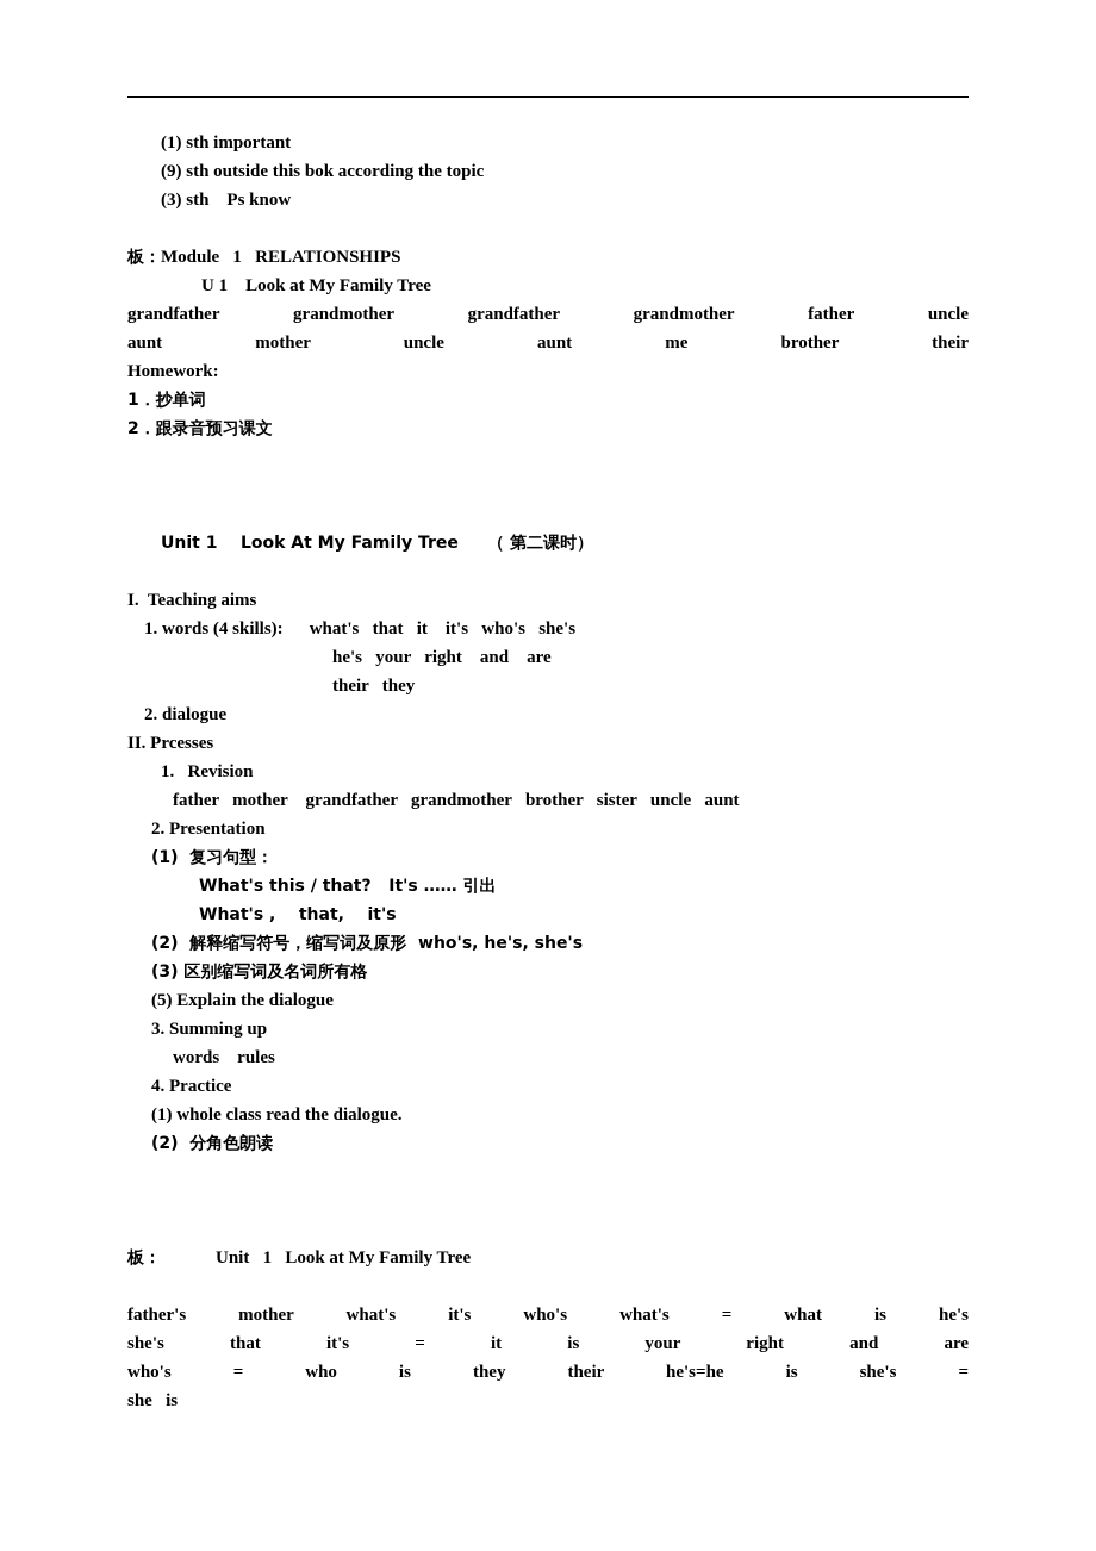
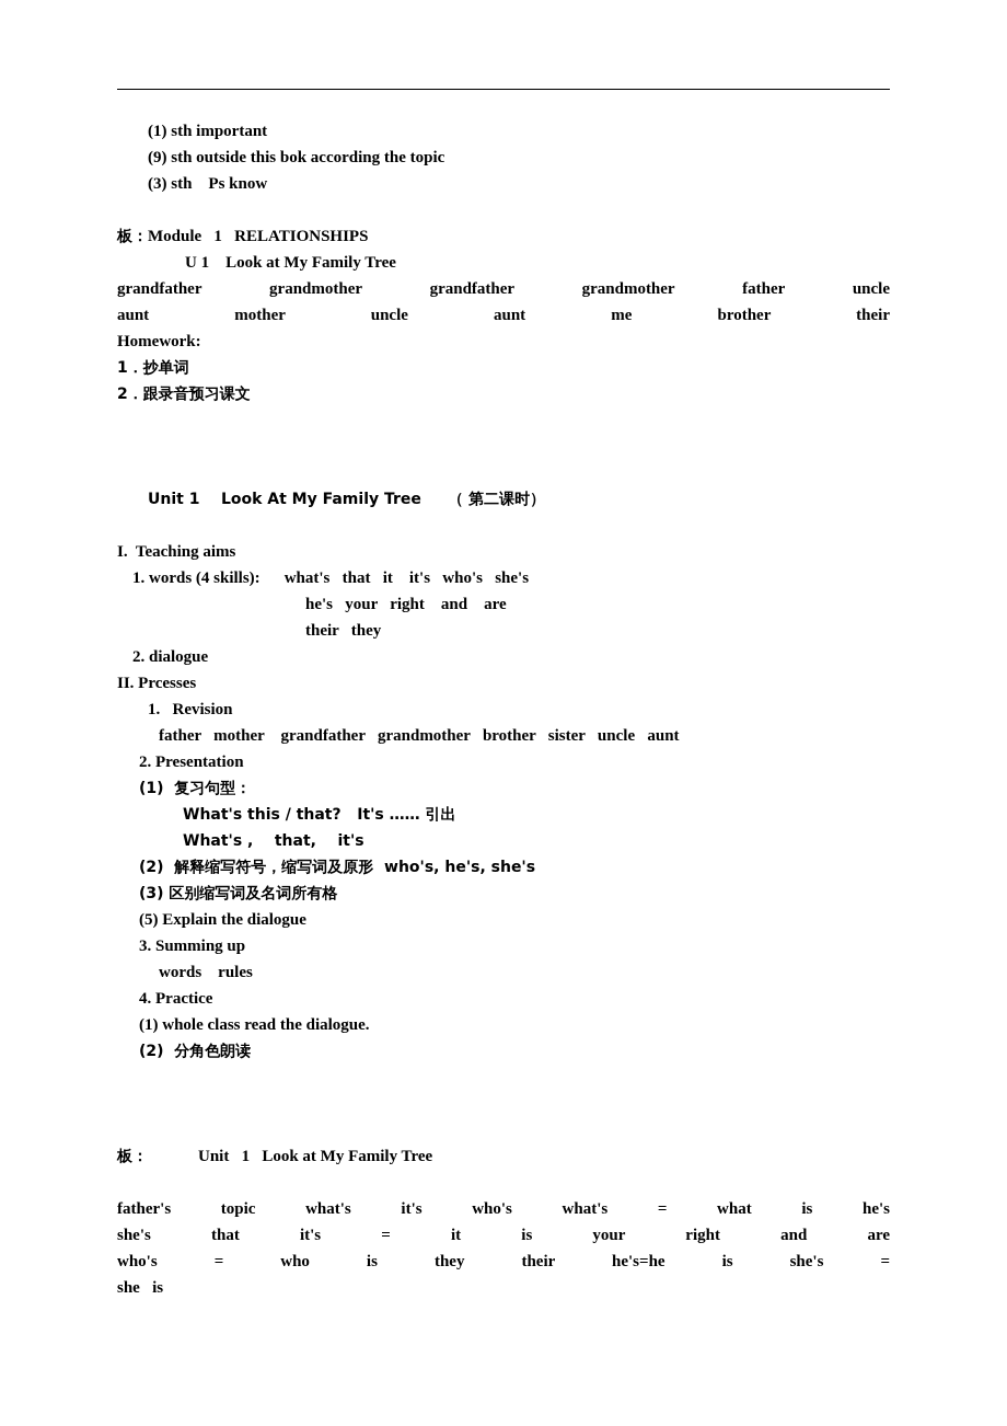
  (1) sth important
  (9) sth outside this bok according the topic
  (3) sth Ps know
  板：Module 1 RELATIONSHIPS
  U 1 Look at My Family Tree
  grandfather grandmother grandfather grandmother father uncle
  aunt mother uncle aunt me brother their
  Homework:
  1．抄单词
  2．跟录音预习课文
  Unit 1 Look At My Family Tree （ 第二课时）
  I. Teaching aims
  1. words (4 skills): what's that it it's who's she's
  he's your right and are
  their they
  2. dialogue
  II. Prcesses
  1. Revision
  father mother grandfather grandmother brother sister uncle aunt
  2. Presentation
  (1) 复习句型：
  What's this / that? It's …… 引出
  What's , that, it's
  (2) 解释缩写符号，缩写词及原形 who's, he's, she's
  (3) 区别缩写词及名词所有格
  (5) Explain the dialogue
  3. Summing up
  words rules
  4. Practice
  (1) whole class read the dialogue.
  (2) 分角色朗读
  板： Unit 1 Look at My Family Tree
- father's mother what's it's who's what's = what is he's
+ father's topic what's it's who's what's = what is he's
  she's that it's = it is your right and are
  who's = who is they their he's=he is she's =
  she is
